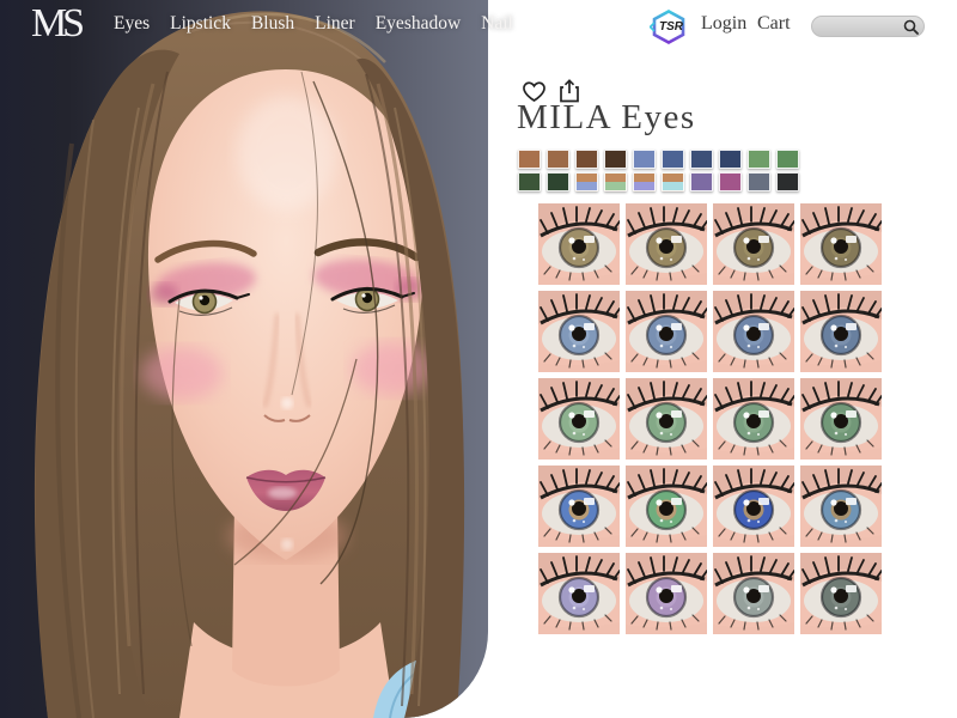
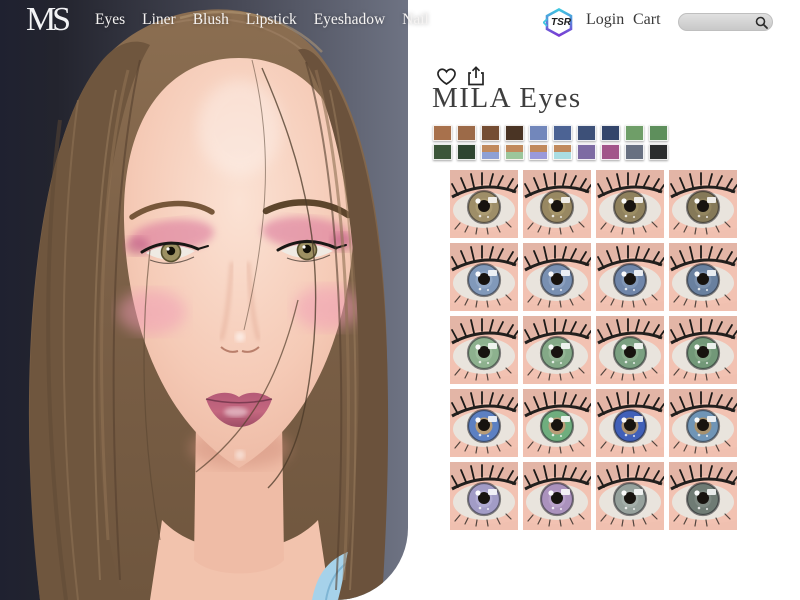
  MS
  Eyes
- Lipstick
+ Liner
  Blush
- Liner
+ Lipstick
  Eyeshadow
  Nail
  TSR
  Login
  Cart
  MILA Eyes
